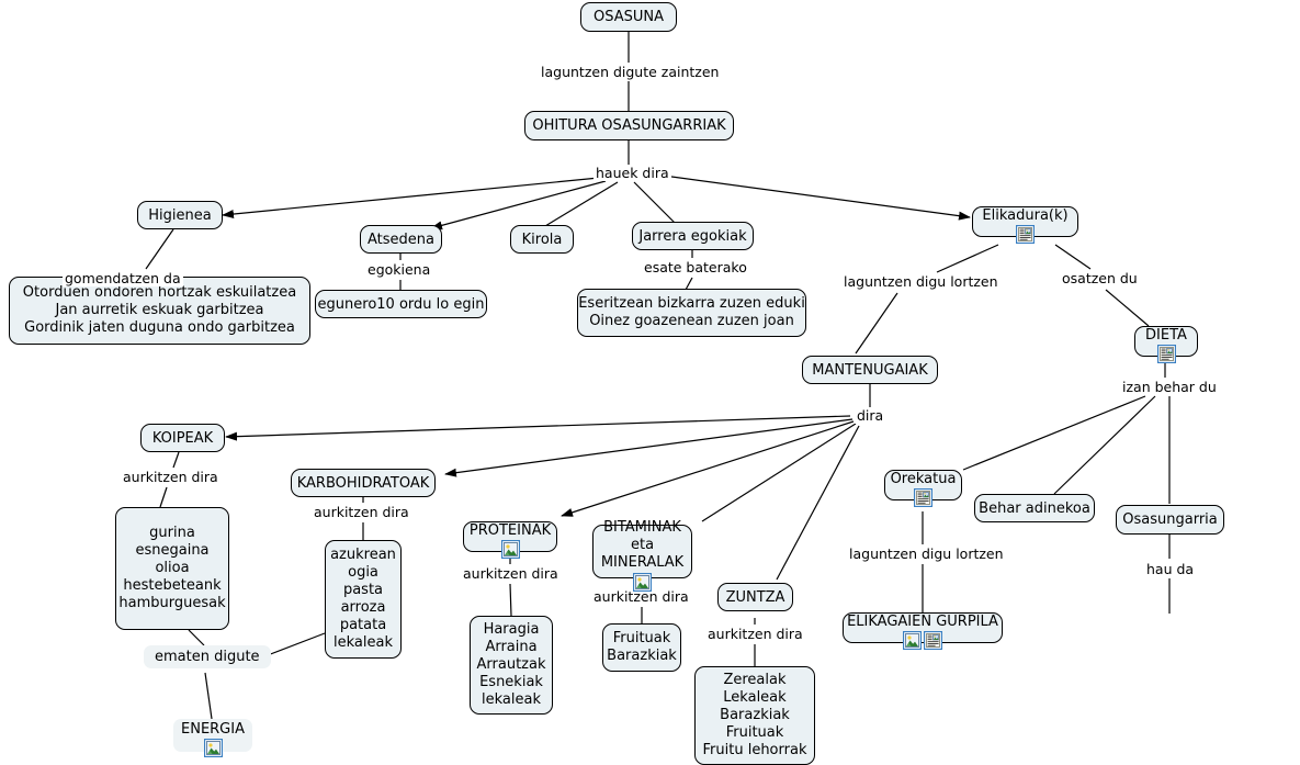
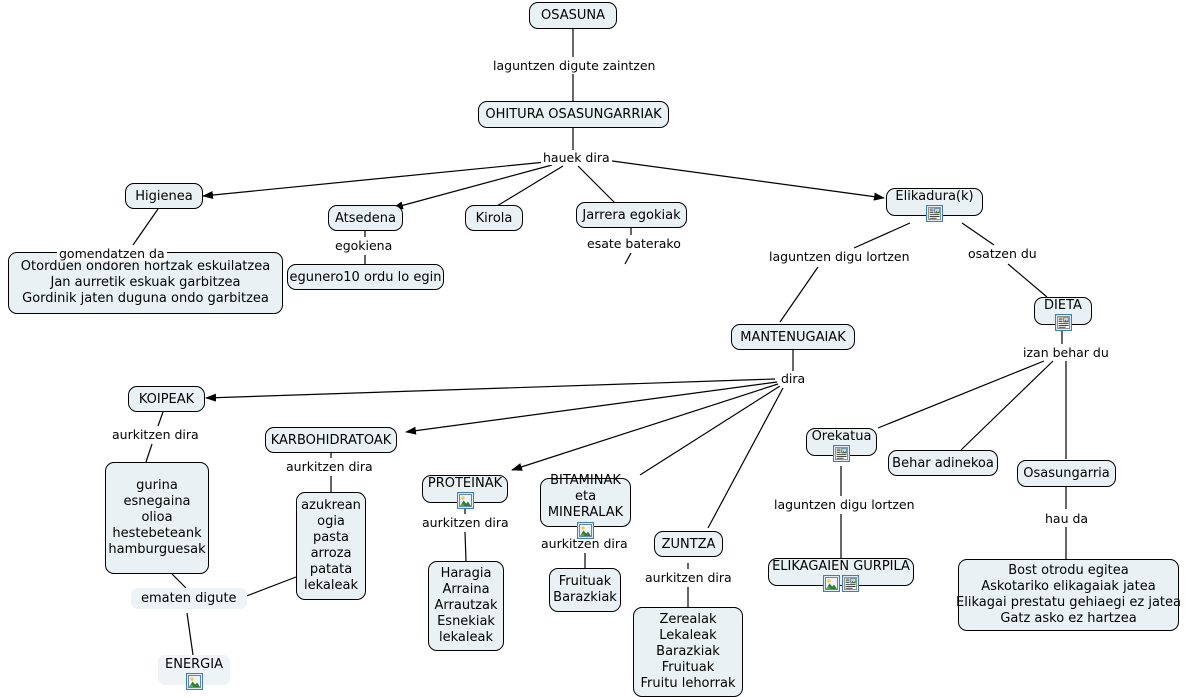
  OSASUNA
  OHITURA OSASUNGARRIAK
  Higienea
  Otorduen ondoren hortzak eskuilatzea
  Jan aurretik eskuak garbitzea
  Gordinik jaten duguna ondo garbitzea
  Atsedena
  egunero10 ordu lo egin
  Kirola
  Jarrera egokiak
- Eseritzean bizkarra zuzen eduki
- Oinez goazenean zuzen joan
  Elikadura(k)
  DIETA
  MANTENUGAIAK
  KOIPEAK
  gurina
  esnegaina
  olioa
  hestebeteank
  hamburguesak
  KARBOHIDRATOAK
  azukrean
  ogia
  pasta
  arroza
  patata
  lekaleak
  PROTEINAK
  Haragia
  Arraina
  Arrautzak
  Esnekiak
  lekaleak
  BITAMINAK
  eta
  MINERALAK
  Fruituak
  Barazkiak
  ZUNTZA
  Zerealak
  Lekaleak
  Barazkiak
  Fruituak
  Fruitu lehorrak
  ENERGIA
  Orekatua
  Behar adinekoa
  Osasungarria
  ELIKAGAIEN GURPILA
+ Bost otrodu egitea
+ Askotariko elikagaiak jatea
+ Elikagai prestatu gehiaegi ez jatea
+ Gatz asko ez hartzea
  laguntzen digute zaintzen
  hauek dira
  gomendatzen da
  egokiena
  esate baterako
  laguntzen digu lortzen
  osatzen du
  izan behar du
  dira
  aurkitzen dira
  aurkitzen dira
  aurkitzen dira
  aurkitzen dira
  aurkitzen dira
  ematen digute
  laguntzen digu lortzen
  hau da
